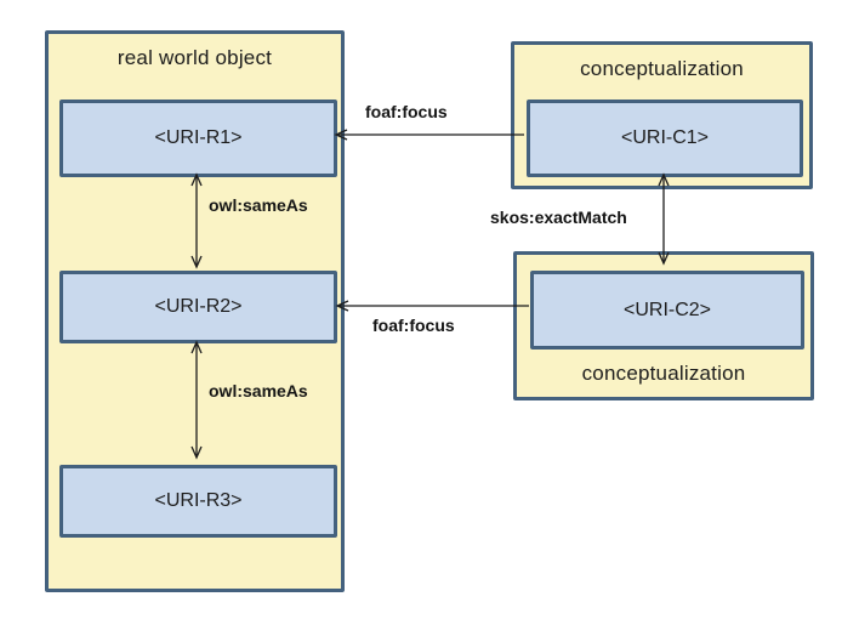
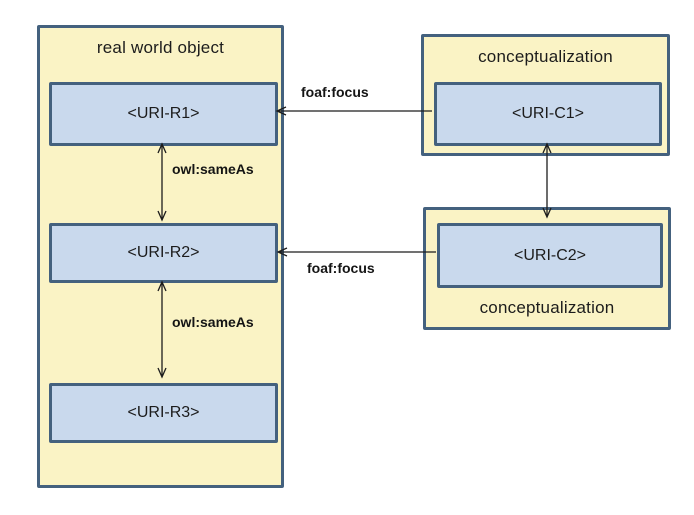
  real world object
  <URI-R1>
  <URI-R2>
  <URI-R3>
  conceptualization
  <URI-C1>
  <URI-C2>
  conceptualization
  foaf:focus
  owl:sameAs
- skos:exactMatch
  foaf:focus
  owl:sameAs
